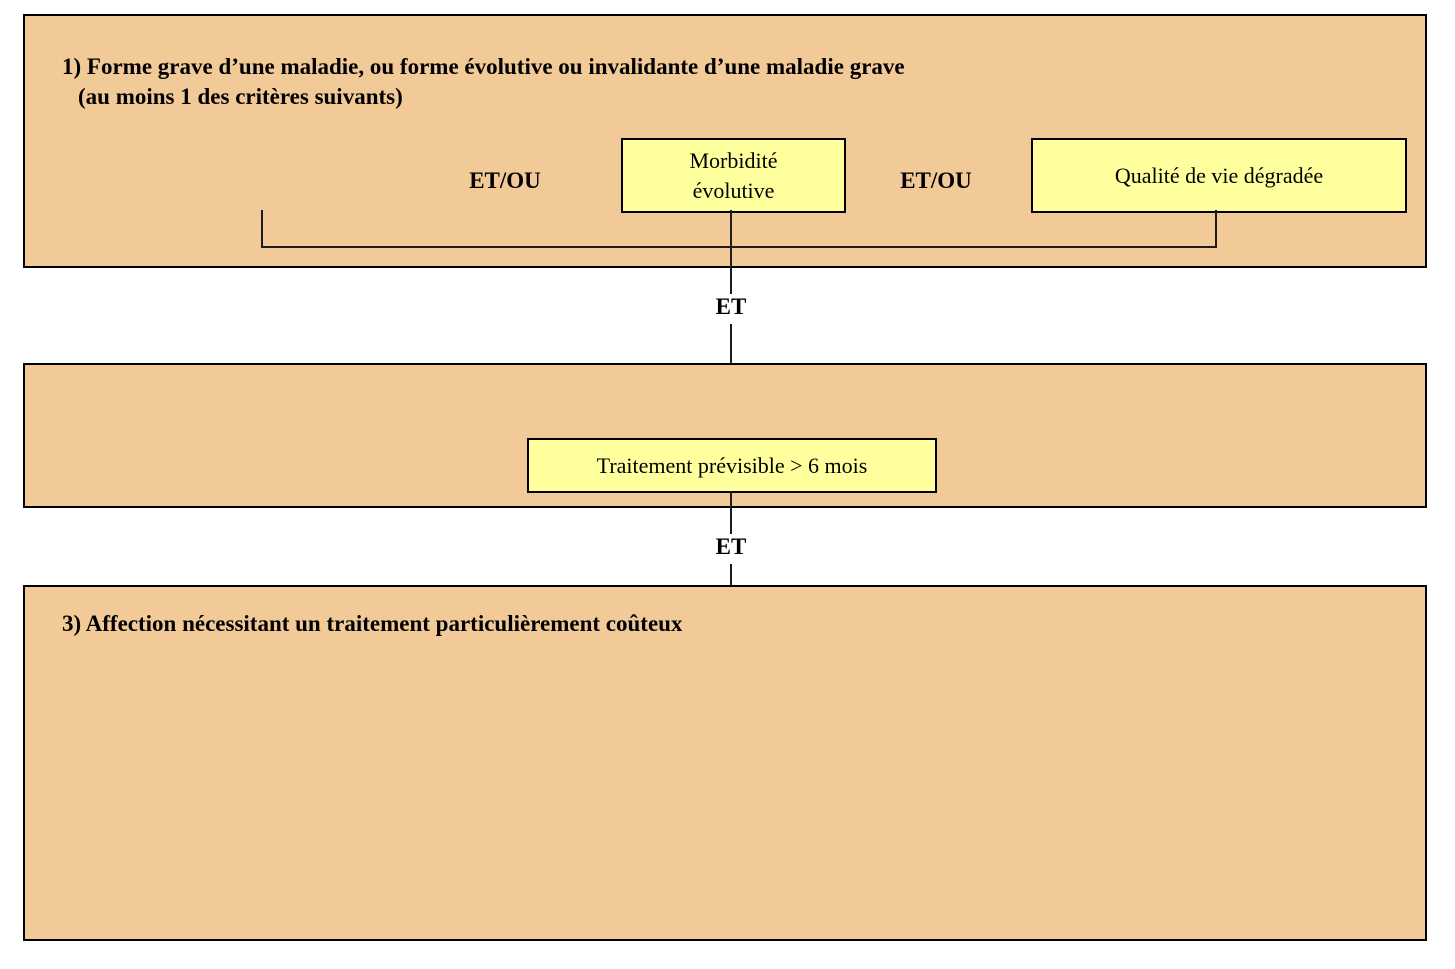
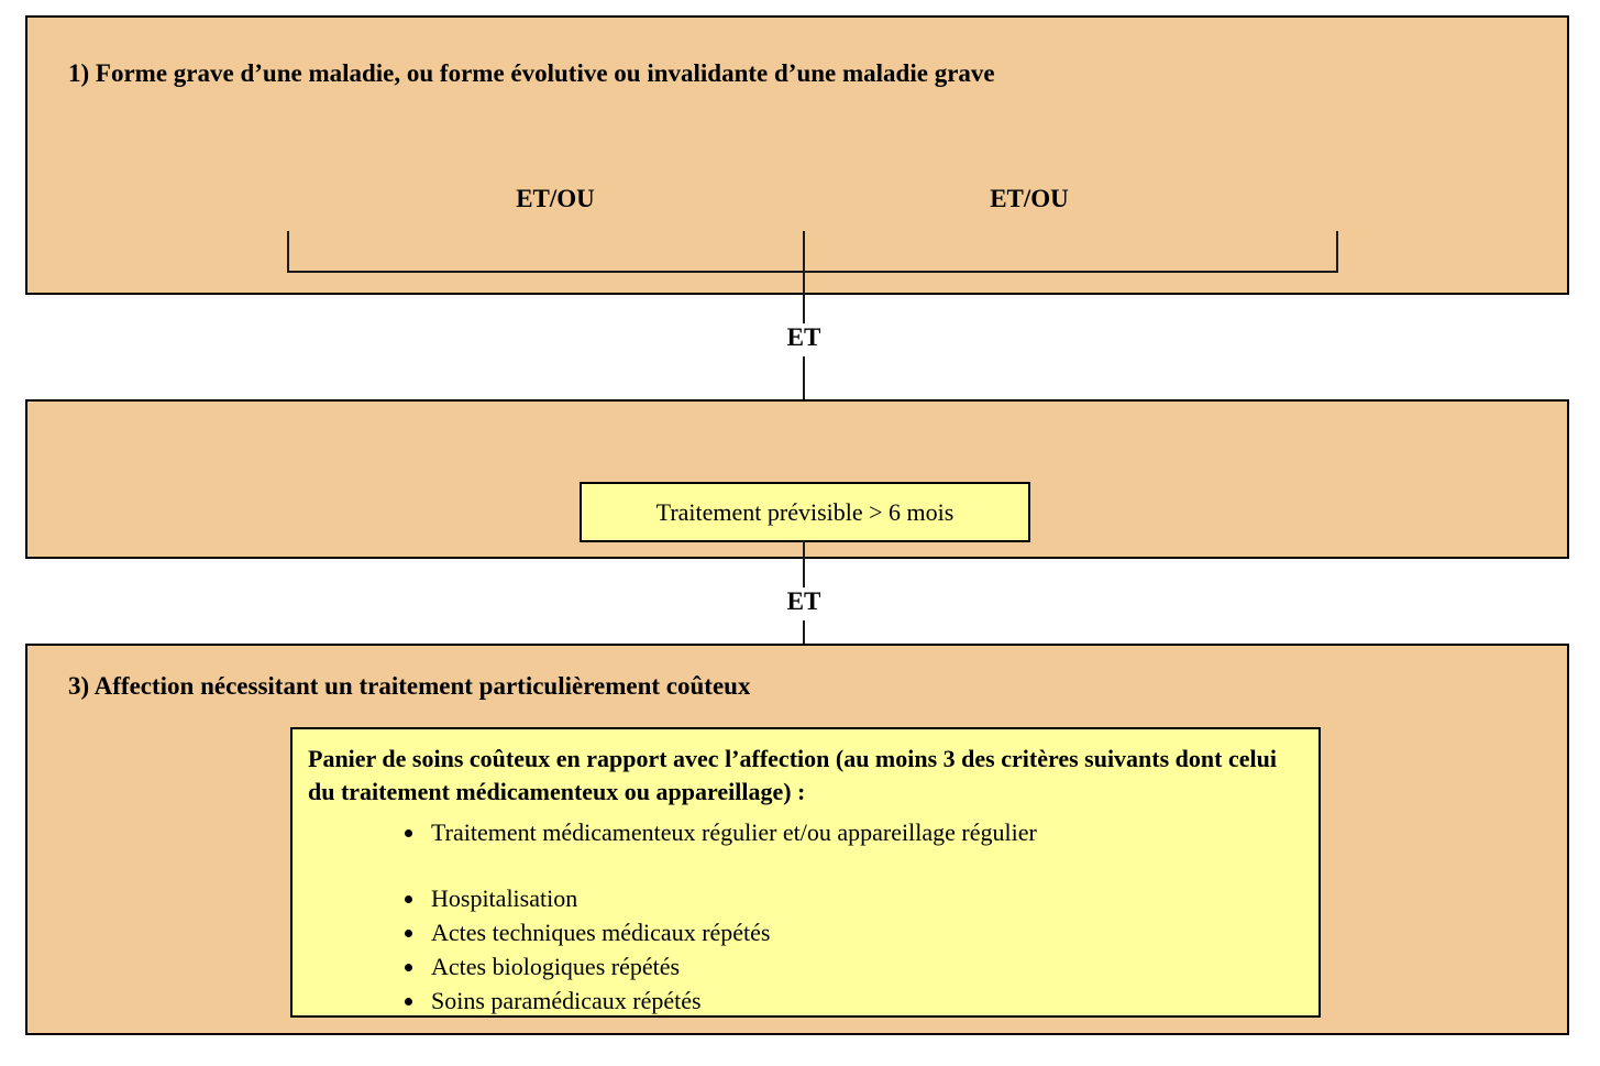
  1) Forme grave d’une maladie, ou forme évolutive ou invalidante d’une maladie grave
- (au moins 1 des critères suivants)
  ET/OU
- Morbidité évolutive
  ET/OU
- Qualité de vie dégradée
  ET
  Traitement prévisible > 6 mois
  ET
  3) Affection nécessitant un traitement particulièrement coûteux
+ Panier de soins coûteux en rapport avec l’affection (au moins 3 des critères suivants dont celui du traitement médicamenteux ou appareillage) :
+ Traitement médicamenteux régulier et/ou appareillage régulier
+ Hospitalisation
+ Actes techniques médicaux répétés
+ Actes biologiques répétés
+ Soins paramédicaux répétés
